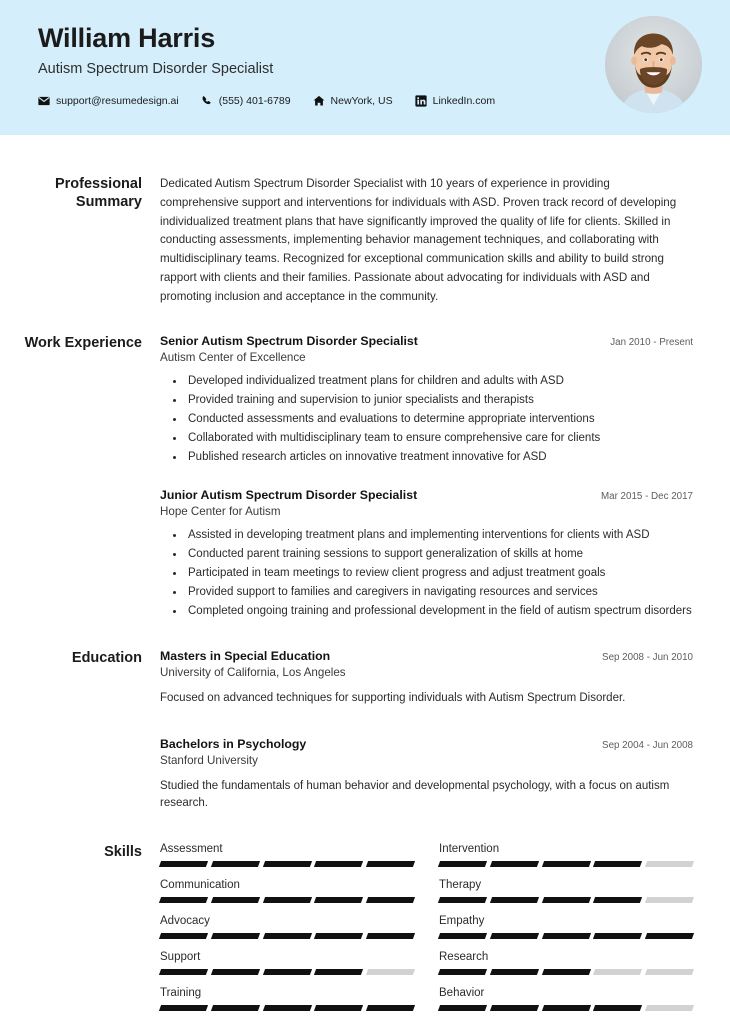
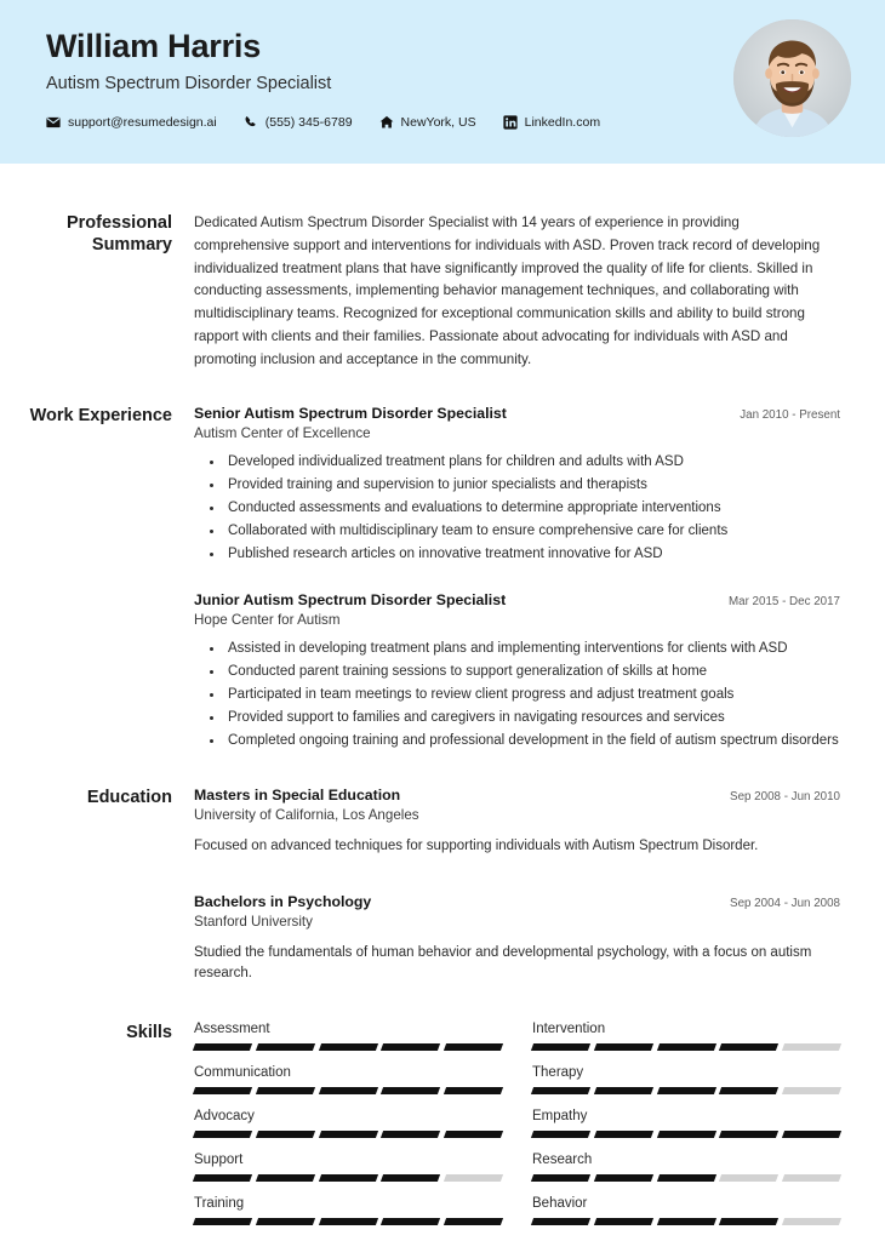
  William Harris
  Autism Spectrum Disorder Specialist
  support@resumedesign.ai
- (555) 401-6789
+ (555) 345-6789
  NewYork, US
  LinkedIn.com
  Professional Summary
- Dedicated Autism Spectrum Disorder Specialist with 10 years of experience in providing comprehensive support and interventions for individuals with ASD. Proven track record of developing individualized treatment plans that have significantly improved the quality of life for clients. Skilled in conducting assessments, implementing behavior management techniques, and collaborating with multidisciplinary teams. Recognized for exceptional communication skills and ability to build strong rapport with clients and their families. Passionate about advocating for individuals with ASD and promoting inclusion and acceptance in the community.
+ Dedicated Autism Spectrum Disorder Specialist with 14 years of experience in providing comprehensive support and interventions for individuals with ASD. Proven track record of developing individualized treatment plans that have significantly improved the quality of life for clients. Skilled in conducting assessments, implementing behavior management techniques, and collaborating with multidisciplinary teams. Recognized for exceptional communication skills and ability to build strong rapport with clients and their families. Passionate about advocating for individuals with ASD and promoting inclusion and acceptance in the community.
  Work Experience
  Senior Autism Spectrum Disorder Specialist
  Jan 2010 - Present
  Autism Center of Excellence
  Developed individualized treatment plans for children and adults with ASD
  Provided training and supervision to junior specialists and therapists
  Conducted assessments and evaluations to determine appropriate interventions
  Collaborated with multidisciplinary team to ensure comprehensive care for clients
  Published research articles on innovative treatment innovative for ASD
  Junior Autism Spectrum Disorder Specialist
  Mar 2015 - Dec 2017
  Hope Center for Autism
  Assisted in developing treatment plans and implementing interventions for clients with ASD
  Conducted parent training sessions to support generalization of skills at home
  Participated in team meetings to review client progress and adjust treatment goals
  Provided support to families and caregivers in navigating resources and services
  Completed ongoing training and professional development in the field of autism spectrum disorders
  Education
  Masters in Special Education
  Sep 2008 - Jun 2010
  University of California, Los Angeles
  Focused on advanced techniques for supporting individuals with Autism Spectrum Disorder.
  Bachelors in Psychology
  Sep 2004 - Jun 2008
  Stanford University
  Studied the fundamentals of human behavior and developmental psychology, with a focus on autism research.
  Skills
  Assessment
  Intervention
  Communication
  Therapy
  Advocacy
  Empathy
  Support
  Research
  Training
  Behavior
